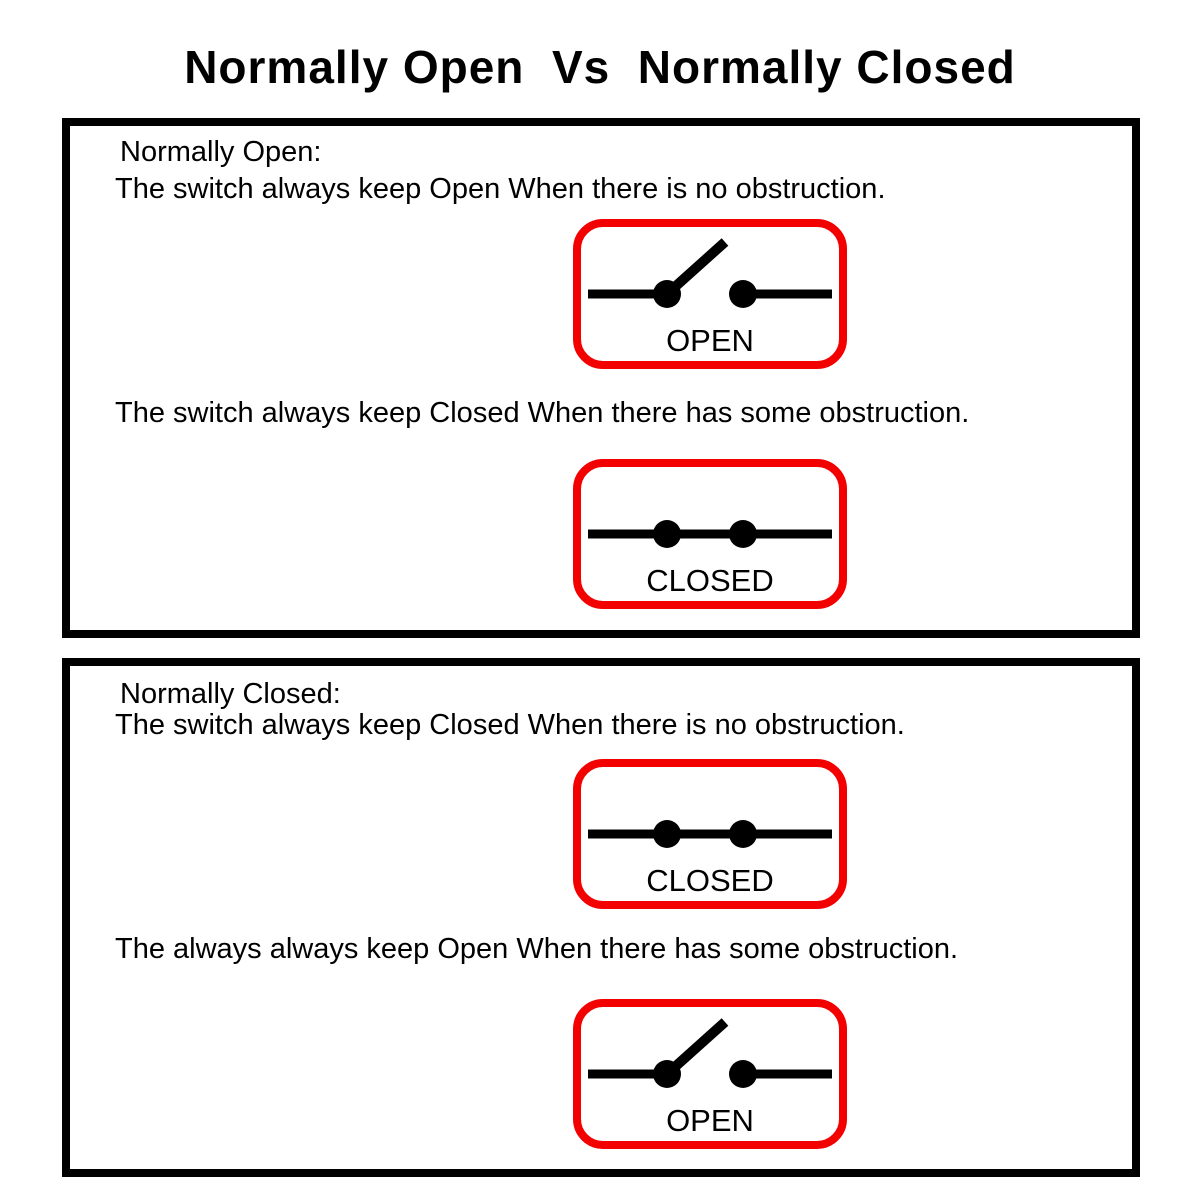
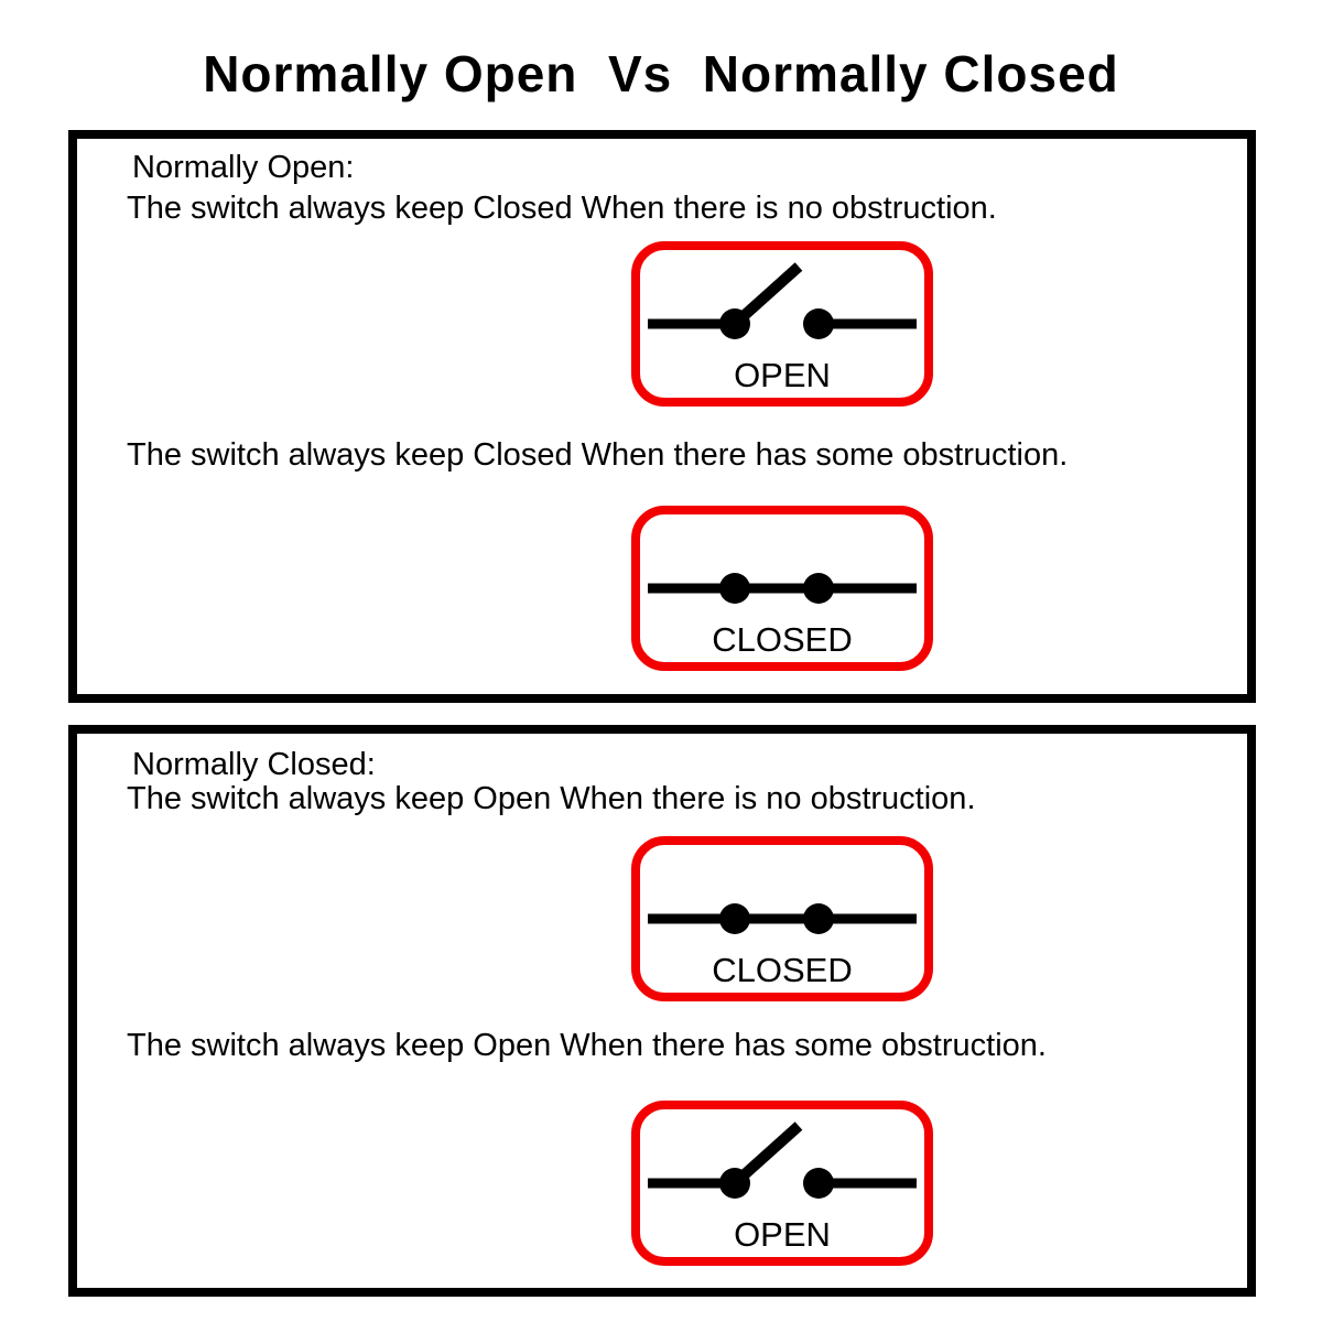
  Normally Open Vs Normally Closed
  Normally Open:
- The switch always keep Open When there is no obstruction.
+ The switch always keep Closed When there is no obstruction.
  OPEN
  The switch always keep Closed When there has some obstruction.
  CLOSED
  Normally Closed:
- The switch always keep Closed When there is no obstruction.
+ The switch always keep Open When there is no obstruction.
  CLOSED
- The always always keep Open When there has some obstruction.
+ The switch always keep Open When there has some obstruction.
  OPEN
